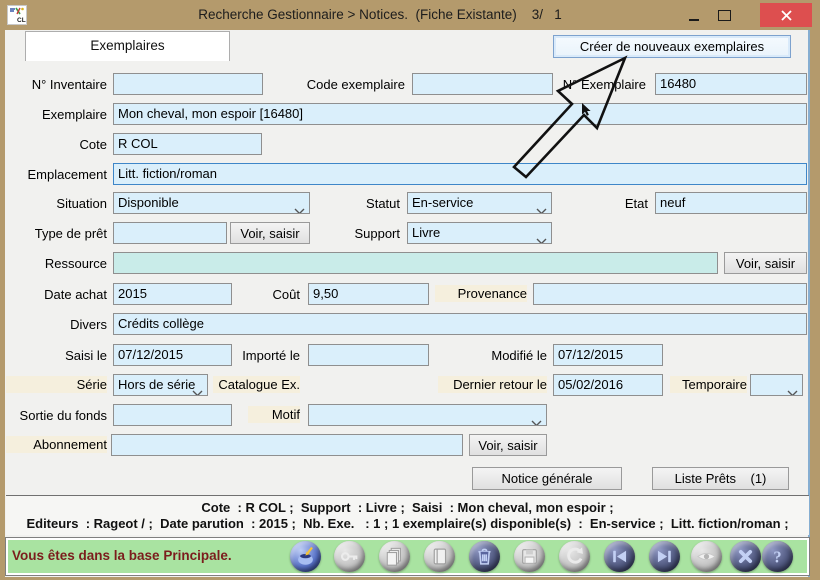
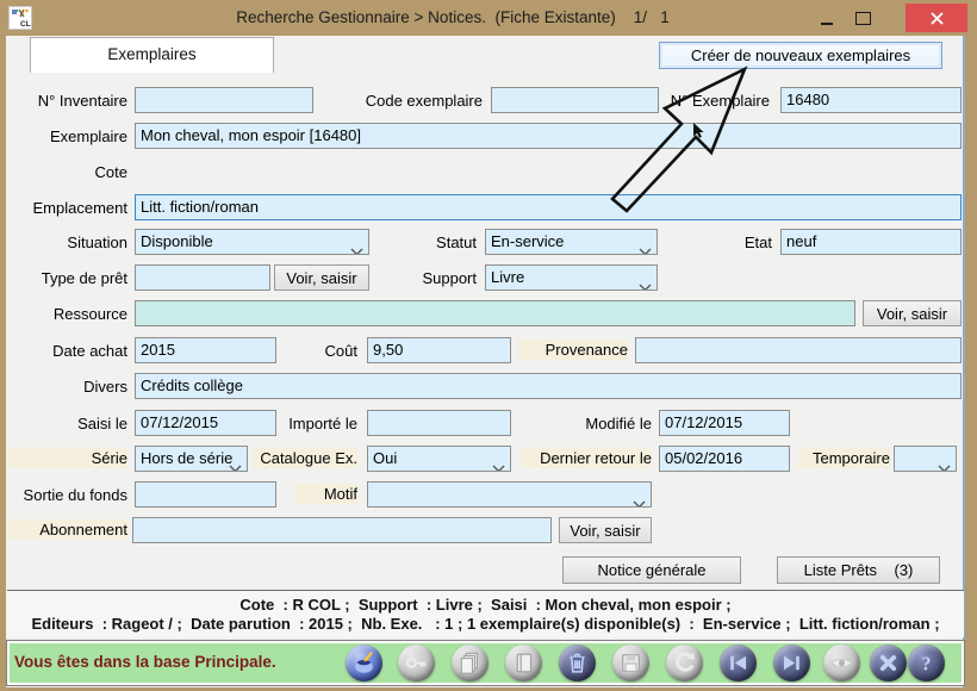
- Recherche Gestionnaire > Notices. (Fiche Existante) 3/ 1
+ Recherche Gestionnaire > Notices. (Fiche Existante) 1/ 1
  Exemplaires
  Créer de nouveaux exemplaires
  N° Inventaire
  Code exemplaire
  N° Exemplaire
  Exemplaire
  Cote
  Emplacement
  Situation
  Statut
  Etat
  Type de prêt
  Support
  Ressource
  Date achat
  Coût
  Provenance
  Divers
  Saisi le
  Importé le
  Modifié le
  Série
  Catalogue Ex.
  Dernier retour le
  Temporaire
  Sortie du fonds
  Motif
  Abonnement
  16480
  Mon cheval, mon espoir [16480]
- R COL
  Litt. fiction/roman
  Disponible
  En-service
  neuf
  Voir, saisir
  Livre
  Voir, saisir
  2015
  9,50
  Crédits collège
  07/12/2015
  07/12/2015
  Hors de série
+ Oui
  05/02/2016
  Voir, saisir
  Notice générale
- Liste Prêts (1)
+ Liste Prêts (3)
  Cote : R COL ; Support : Livre ; Saisi : Mon cheval, mon espoir ;
  Editeurs : Rageot / ; Date parution : 2015 ; Nb. Exe. : 1 ; 1 exemplaire(s) disponible(s) : En-service ; Litt. fiction/roman ;
  Vous êtes dans la base Principale.
  ?
